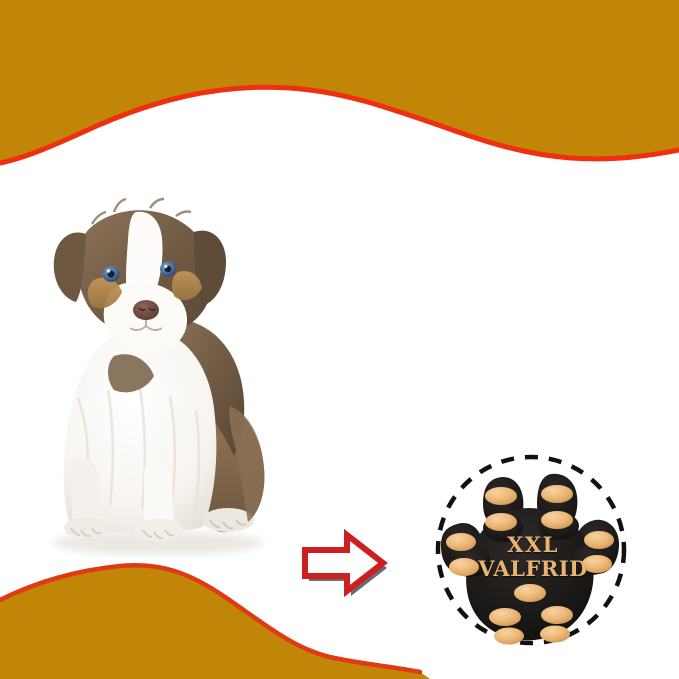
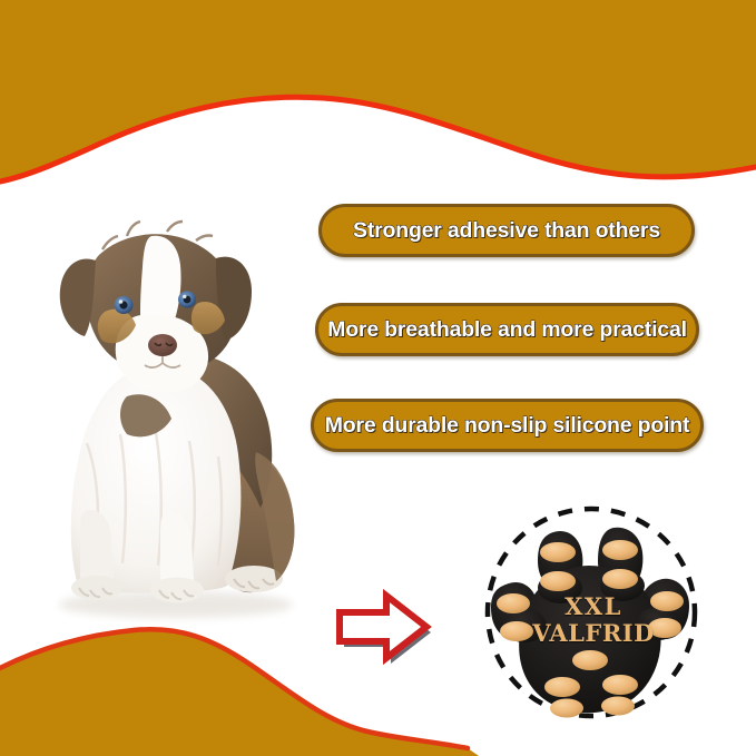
+ Stronger adhesive than others
+ More breathable and more practical
+ More durable non-slip silicone point
  XXL
  VALFRID
